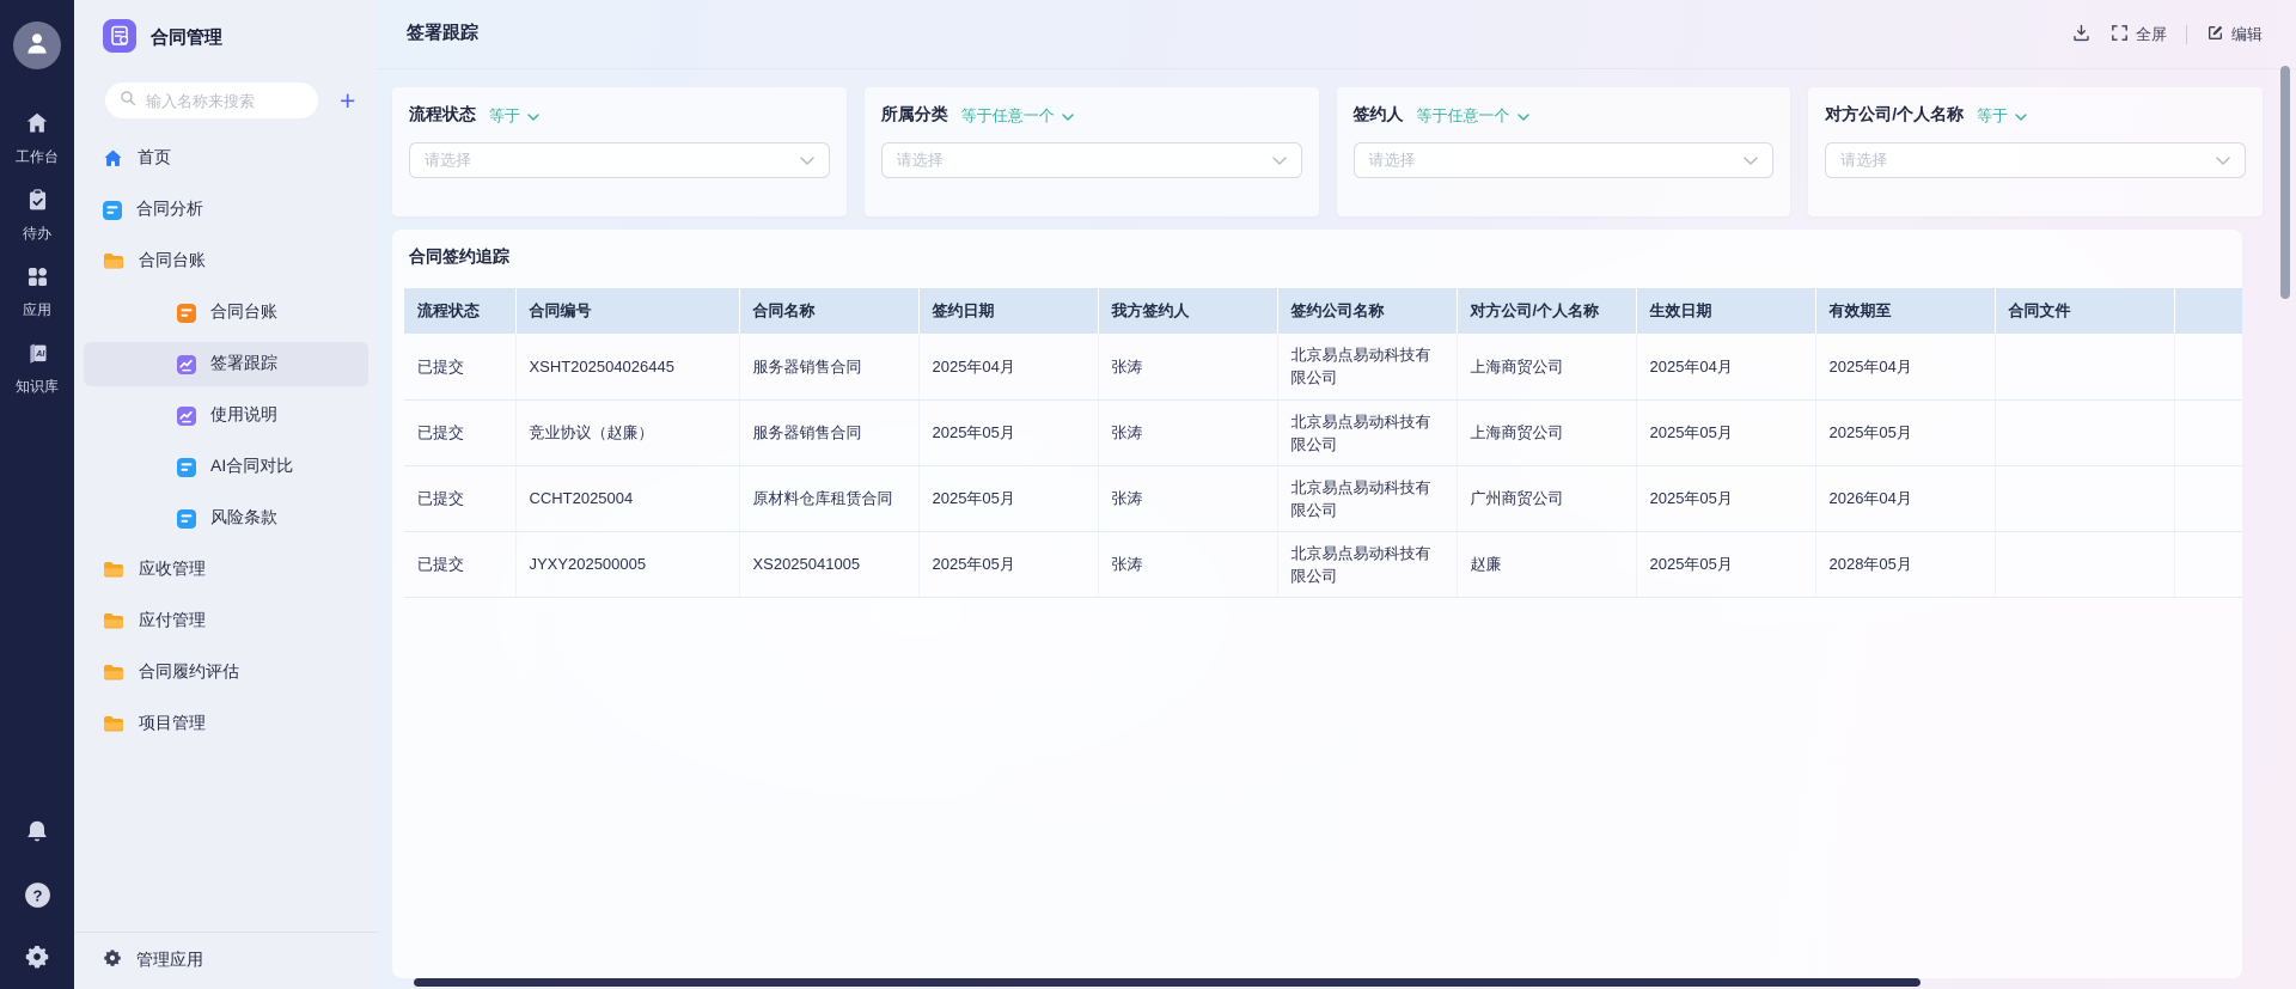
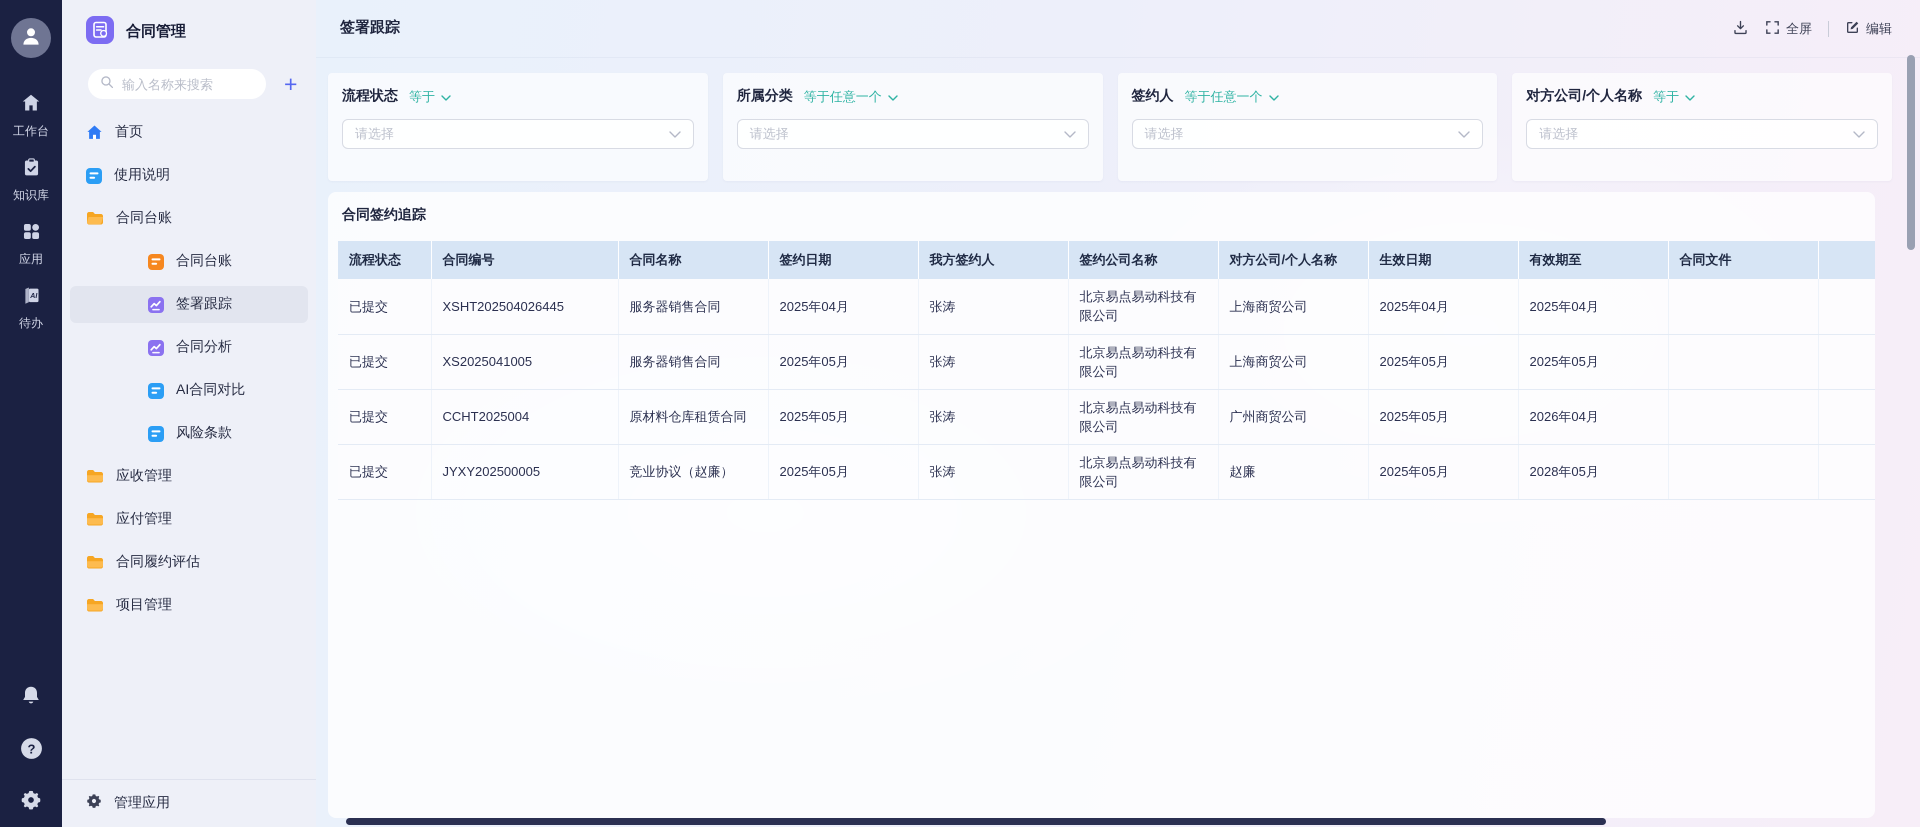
  工作台
- 待办
+ 知识库
  应用
- 知识库
+ 待办
  ?
  合同管理
  输入名称来搜索
  +
  首页
- 合同分析
+ 使用说明
  合同台账
  合同台账
  签署跟踪
- 使用说明
+ 合同分析
  AI合同对比
  风险条款
  应收管理
  应付管理
  合同履约评估
  项目管理
  管理应用
  签署跟踪
  全屏
  编辑
  流程状态
  等于
  请选择
  所属分类
  等于任意一个
  请选择
  签约人
  等于任意一个
  请选择
  对方公司/个人名称
  等于
  请选择
  合同签约追踪
  流程状态	合同编号	合同名称	签约日期	我方签约人	签约公司名称	对方公司/个人名称	生效日期	有效期至	合同文件
  已提交	XSHT202504026445	服务器销售合同	2025年04月	张涛	北京易点易动科技有限公司	上海商贸公司	2025年04月	2025年04月
- 已提交	竞业协议（赵廉）	服务器销售合同	2025年05月	张涛	北京易点易动科技有限公司	上海商贸公司	2025年05月	2025年05月
+ 已提交	XS2025041005	服务器销售合同	2025年05月	张涛	北京易点易动科技有限公司	上海商贸公司	2025年05月	2025年05月
  已提交	CCHT2025004	原材料仓库租赁合同	2025年05月	张涛	北京易点易动科技有限公司	广州商贸公司	2025年05月	2026年04月
- 已提交	JYXY202500005	XS2025041005	2025年05月	张涛	北京易点易动科技有限公司	赵廉	2025年05月	2028年05月
+ 已提交	JYXY202500005	竞业协议（赵廉）	2025年05月	张涛	北京易点易动科技有限公司	赵廉	2025年05月	2028年05月
